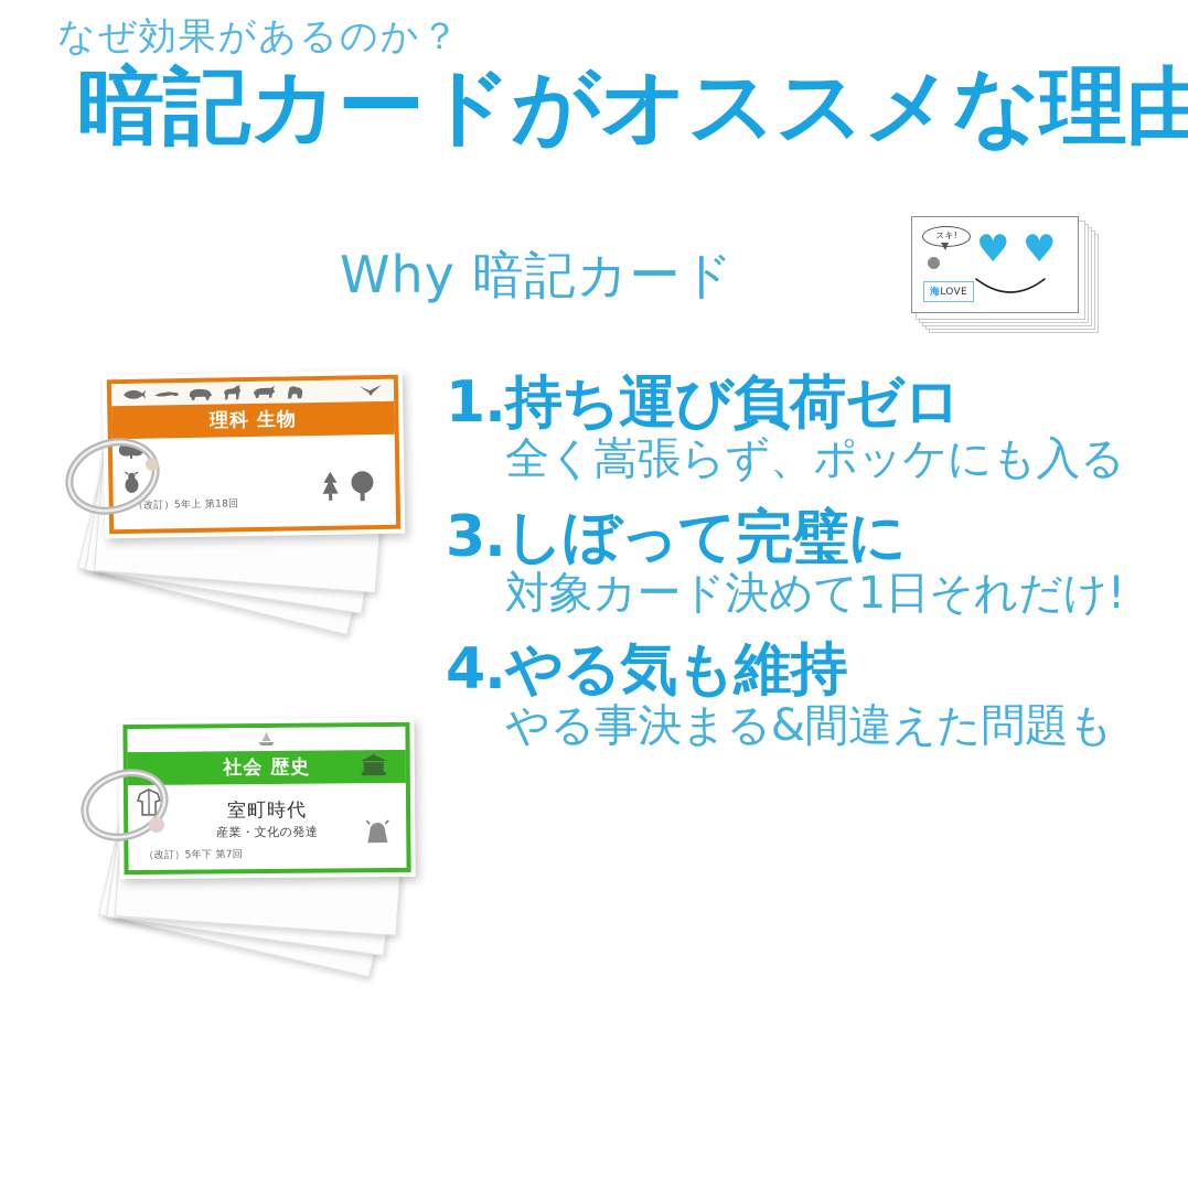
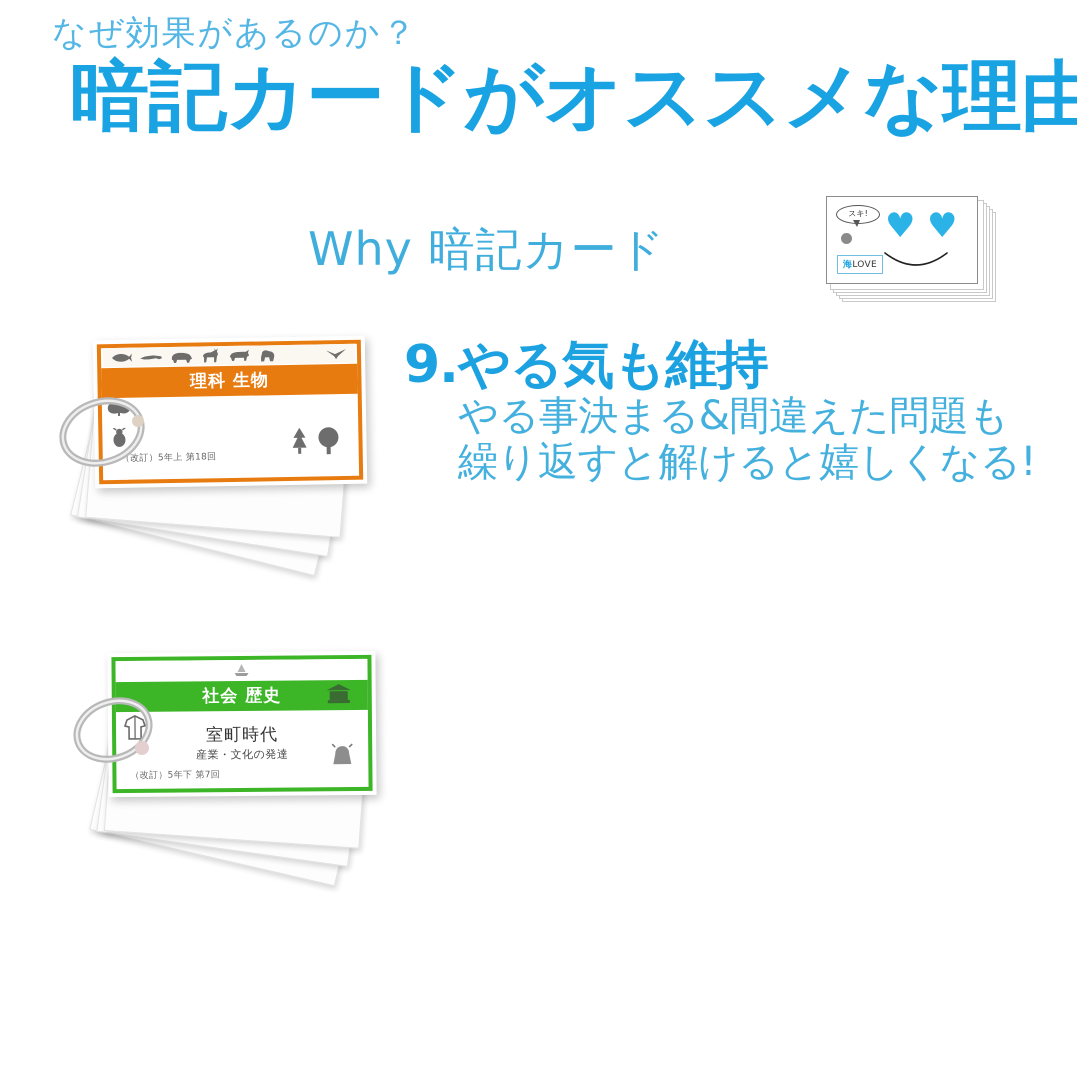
  なぜ効果があるのか？
  暗記カードがオススメな理由
  Why 暗記カード
  スキ!
  海
  LOVE
  ♥
  ♥
  理科 生物
  （改訂）5年上 第18回
  社会 歴史
  室町時代
  産業・文化の発達
  （改訂）5年下 第7回
- 1.持ち運び負荷ゼロ
- 全く嵩張らず、ポッケにも入る
- 3.しぼって完璧に
- 対象カード決めて1日それだけ!
- 4.やる気も維持
+ 9.やる気も維持
  やる事決まる&間違えた問題も
+ 繰り返すと解けると嬉しくなる!
